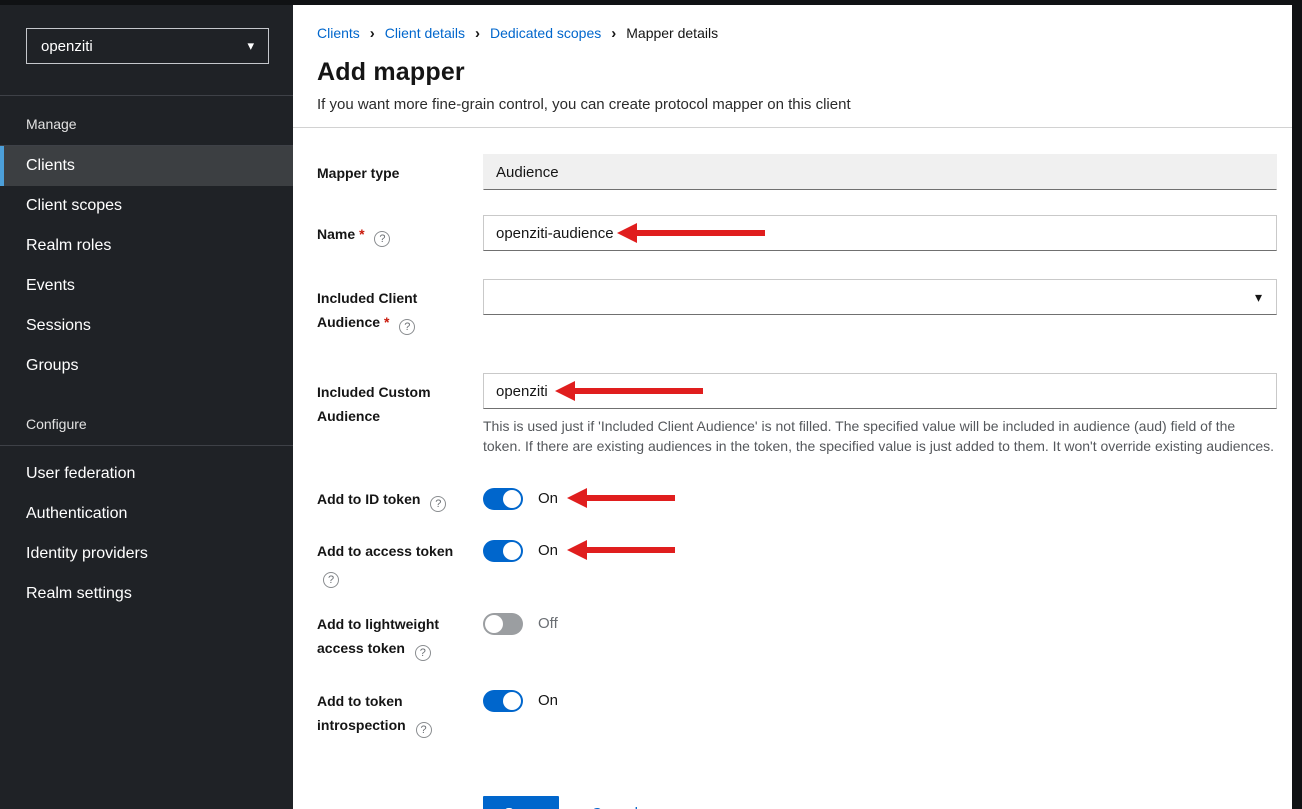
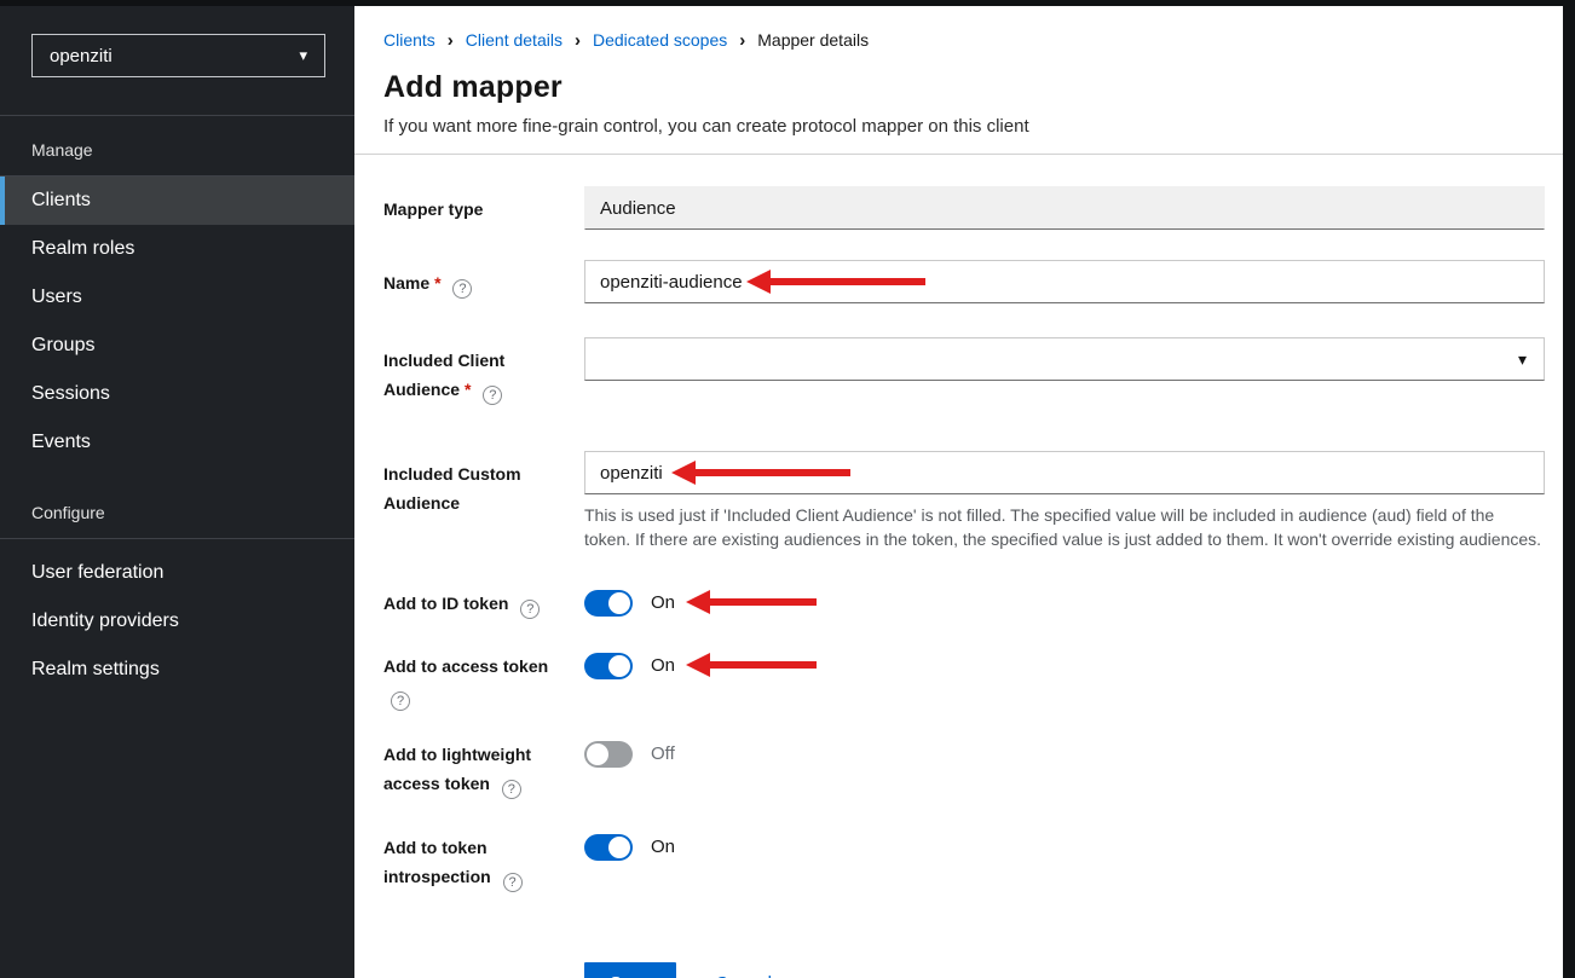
  openziti
  ▾
  Manage
  Clients
- Client scopes
  Realm roles
+ Users
- Events
+ Groups
  Sessions
- Groups
+ Events
  Configure
  User federation
- Authentication
  Identity providers
  Realm settings
  Clients
  ›
  Client details
  ›
  Dedicated scopes
  ›
  Mapper details
  Add mapper
  If you want more fine-grain control, you can create protocol mapper on this client
  Mapper type
  Audience
  Name * ?
  openziti-audience
  Included Client Audience * ?
  ▾
  Included Custom Audience
  openziti
  This is used just if 'Included Client Audience' is not filled. The specified value will be included in audience (aud) field of the token. If there are existing audiences in the token, the specified value is just added to them. It won't override existing audiences.
  Add to ID token ?
  On
  Add to access token ?
  On
  Add to lightweight access token ?
  Off
  Add to token introspection ?
  On
